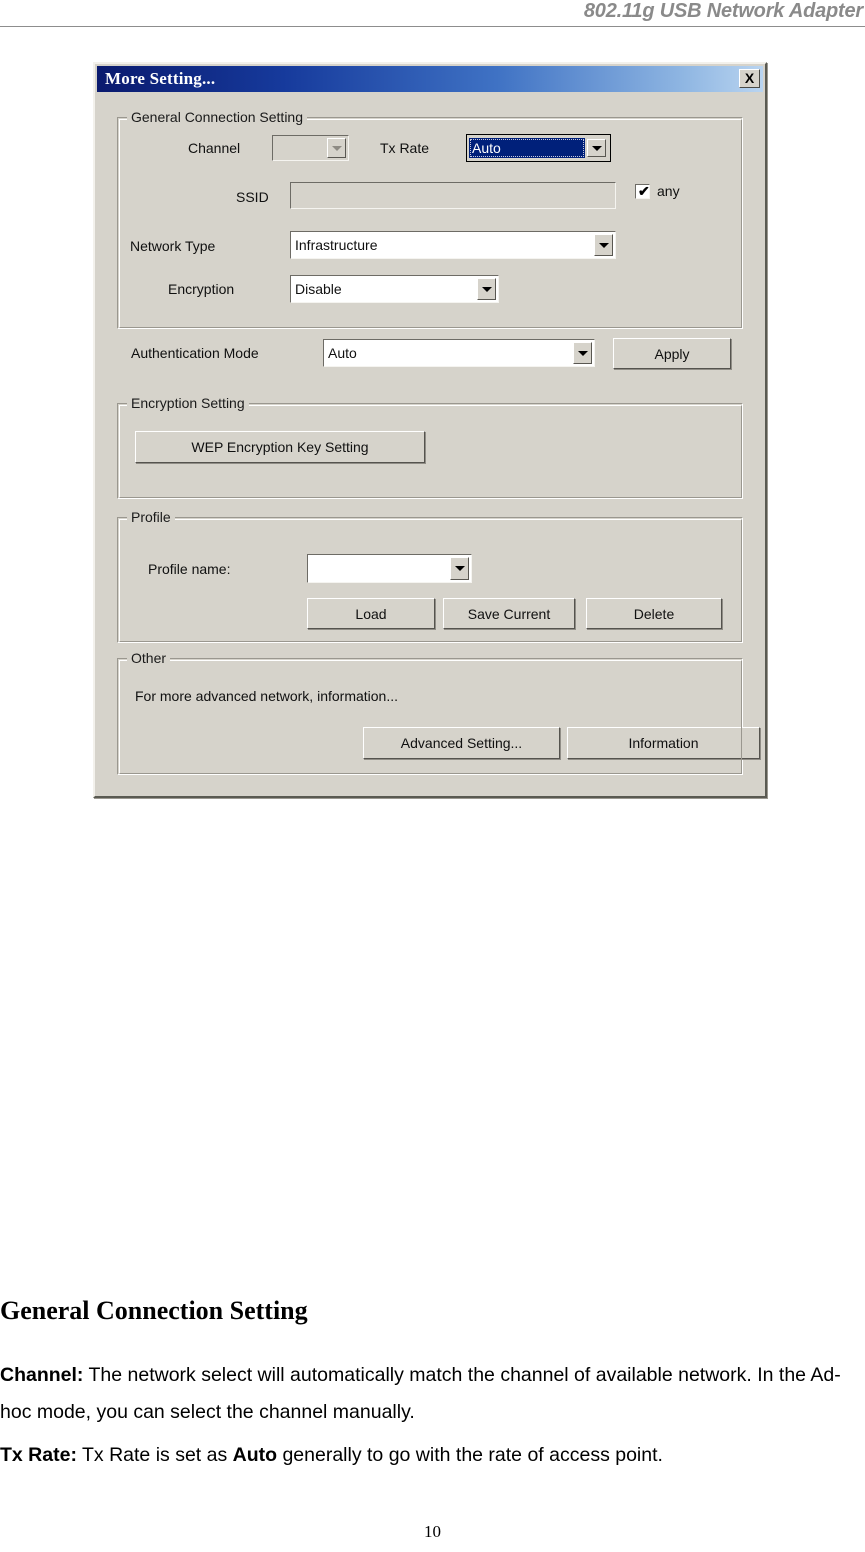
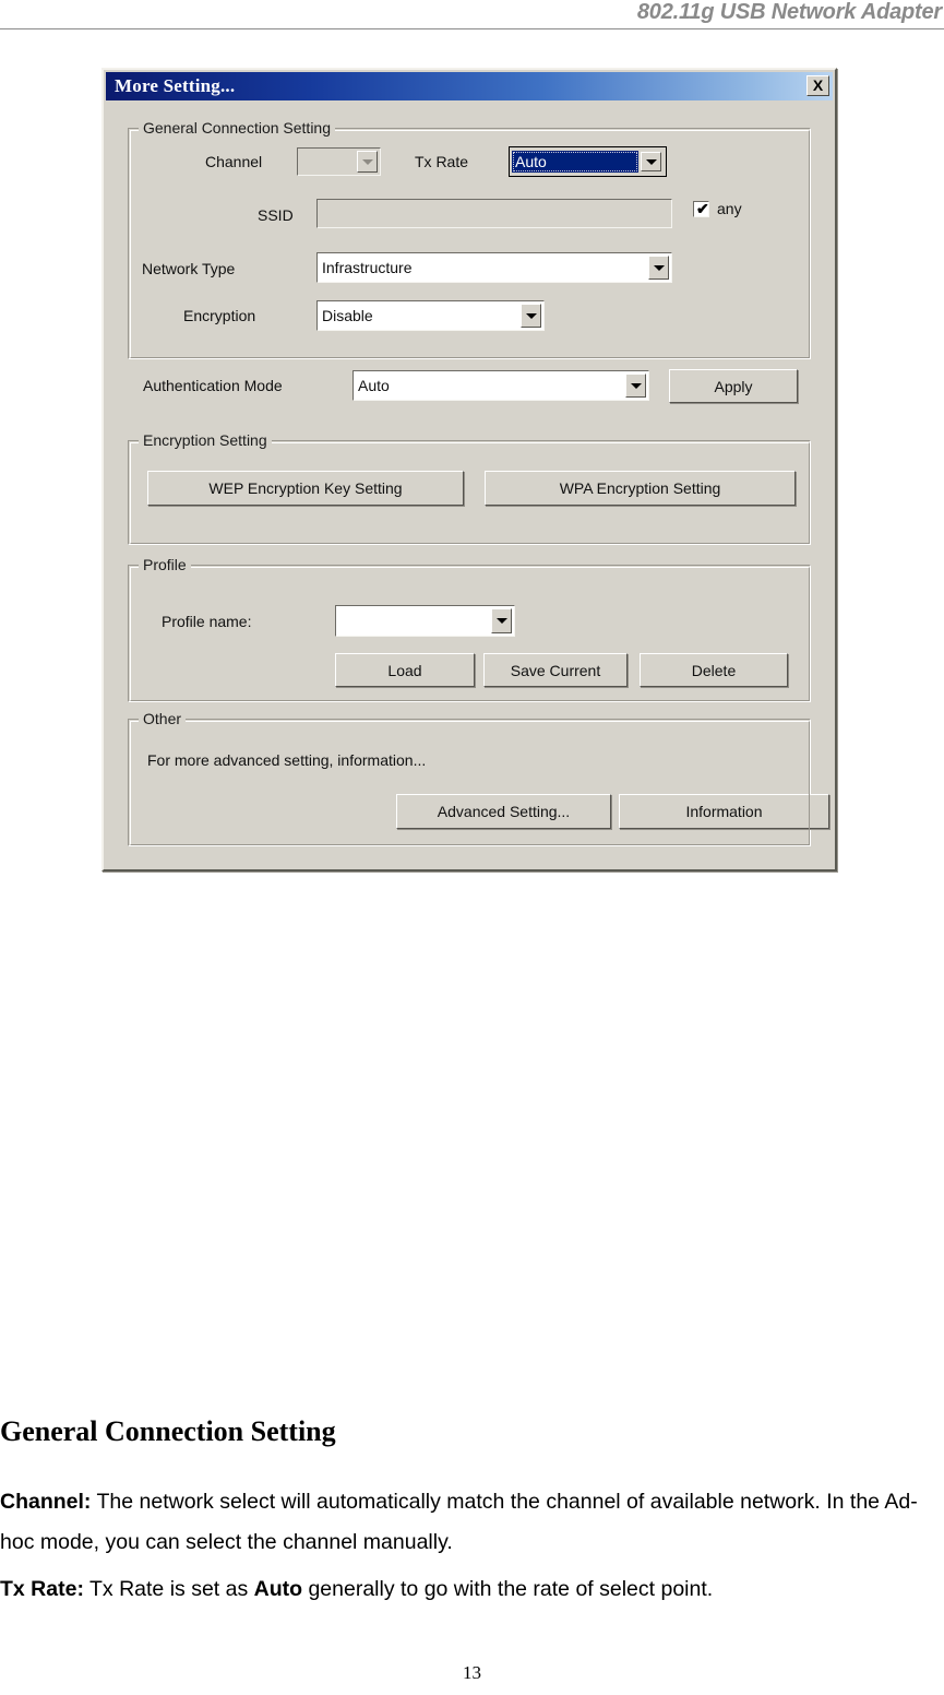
  802.11g USB Network Adapter
  More Setting...
  X
  General Connection Setting
  Channel
  Tx Rate
  Auto
  SSID
  ✔
  any
  Network Type
  Infrastructure
  Encryption
  Disable
  Authentication Mode
  Auto
  Apply
  Encryption Setting
  WEP Encryption Key Setting
+ WPA Encryption Setting
  Profile
  Profile name:
  Load
  Save Current
  Delete
  Other
- For more advanced network, information...
+ For more advanced setting, information...
  Advanced Setting...
  Information
  General Connection Setting
  Channel: The network select will automatically match the channel of available network. In the Ad-hoc mode, you can select the channel manually.
- Tx Rate: Tx Rate is set as Auto generally to go with the rate of access point.
+ Tx Rate: Tx Rate is set as Auto generally to go with the rate of select point.
- 10
+ 13
